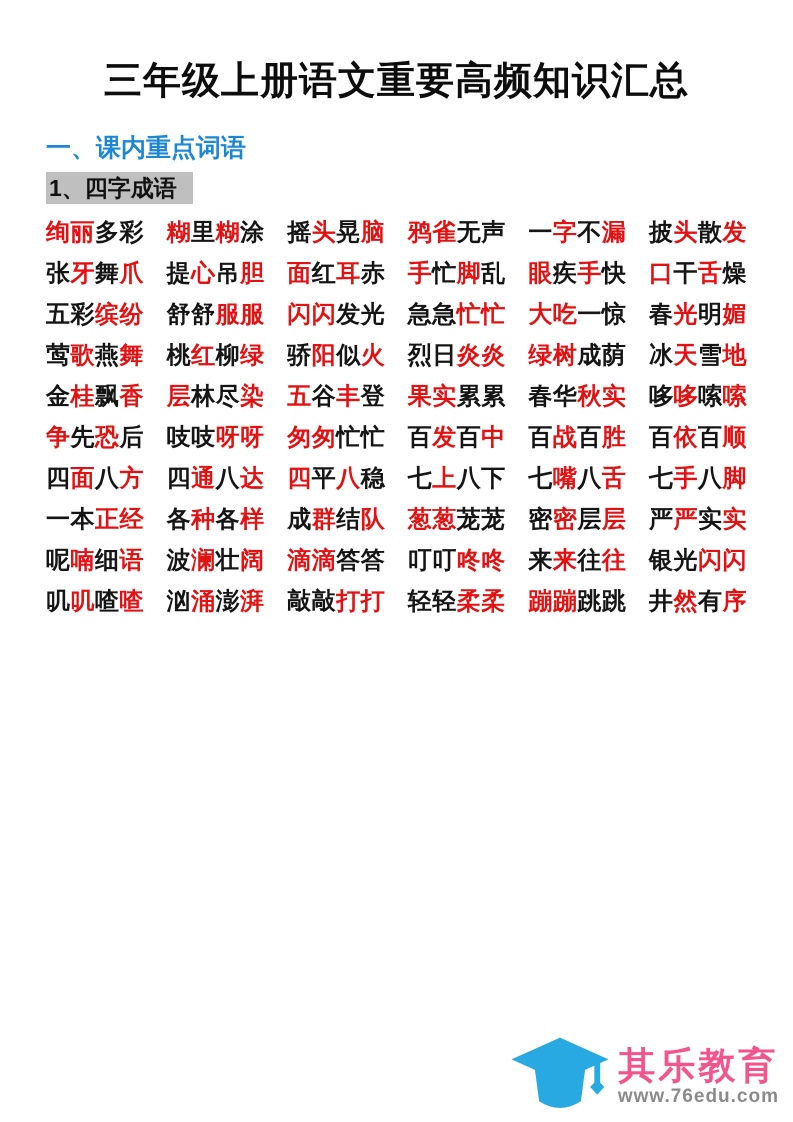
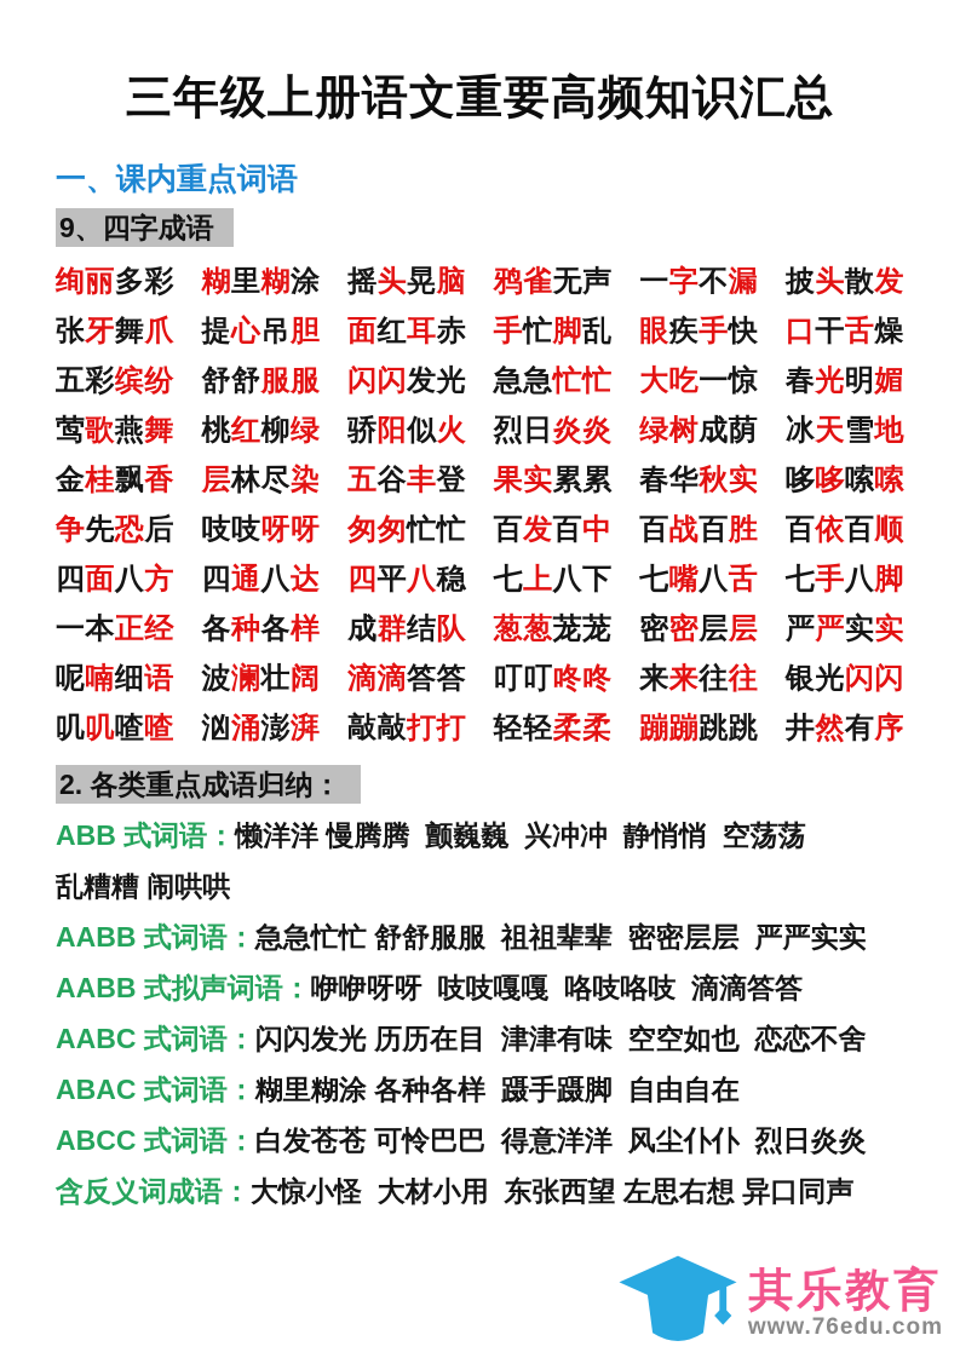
  三年级上册语文重要高频知识汇总
  一、课内重点词语
- 1、四字成语
+ 9、四字成语
  绚丽多彩
  糊里糊涂
  摇头晃脑
  鸦雀无声
  一字不漏
  披头散发
  张牙舞爪
  提心吊胆
  面红耳赤
  手忙脚乱
  眼疾手快
  口干舌燥
  五彩缤纷
  舒舒服服
  闪闪发光
  急急忙忙
  大吃一惊
  春光明媚
  莺歌燕舞
  桃红柳绿
  骄阳似火
  烈日炎炎
  绿树成荫
  冰天雪地
  金桂飘香
  层林尽染
  五谷丰登
  果实累累
  春华秋实
  哆哆嗦嗦
  争先恐后
  吱吱呀呀
  匆匆忙忙
  百发百中
  百战百胜
  百依百顺
  四面八方
  四通八达
  四平八稳
  七上八下
  七嘴八舌
  七手八脚
  一本正经
  各种各样
  成群结队
  葱葱茏茏
  密密层层
  严严实实
  呢喃细语
  波澜壮阔
  滴滴答答
  叮叮咚咚
  来来往往
  银光闪闪
  叽叽喳喳
  汹涌澎湃
  敲敲打打
  轻轻柔柔
  蹦蹦跳跳
  井然有序
+ 2. 各类重点成语归纳：
+ ABB 式词语：懒洋洋 慢腾腾 颤巍巍 兴冲冲 静悄悄 空荡荡
+ 乱糟糟 闹哄哄
+ AABB 式词语：急急忙忙 舒舒服服 祖祖辈辈 密密层层 严严实实
+ AABB 式拟声词语：咿咿呀呀 吱吱嘎嘎 咯吱咯吱 滴滴答答
+ AABC 式词语：闪闪发光 历历在目 津津有味 空空如也 恋恋不舍
+ ABAC 式词语：糊里糊涂 各种各样 蹑手蹑脚 自由自在
+ ABCC 式词语：白发苍苍 可怜巴巴 得意洋洋 风尘仆仆 烈日炎炎
+ 含反义词成语：大惊小怪 大材小用 东张西望 左思右想 异口同声
  其乐教育
  www.76edu.com
